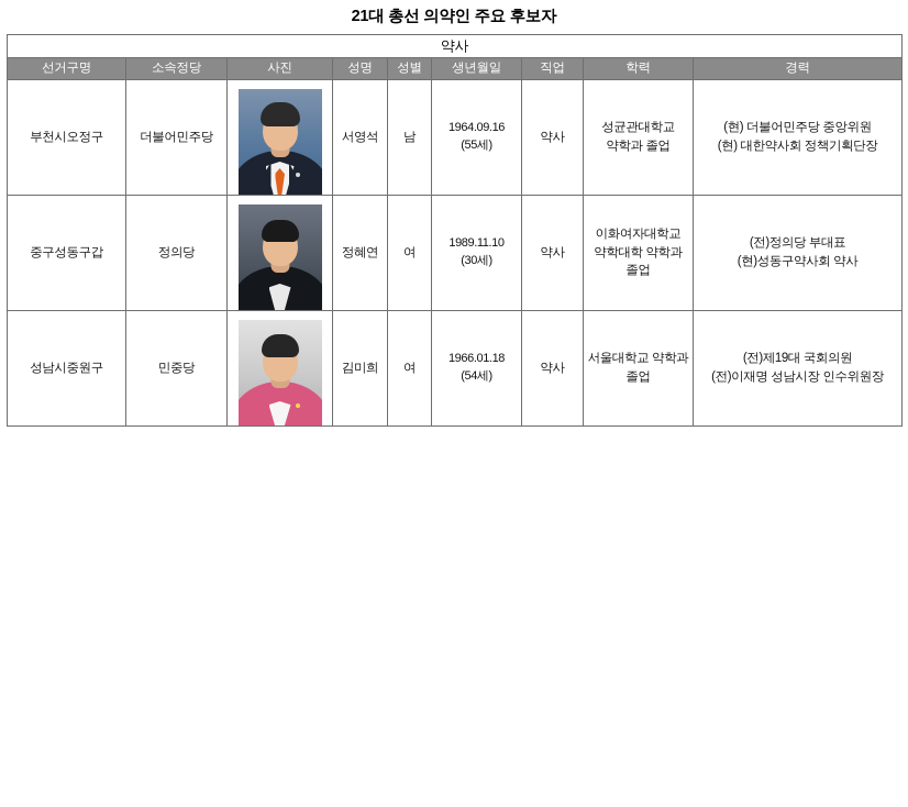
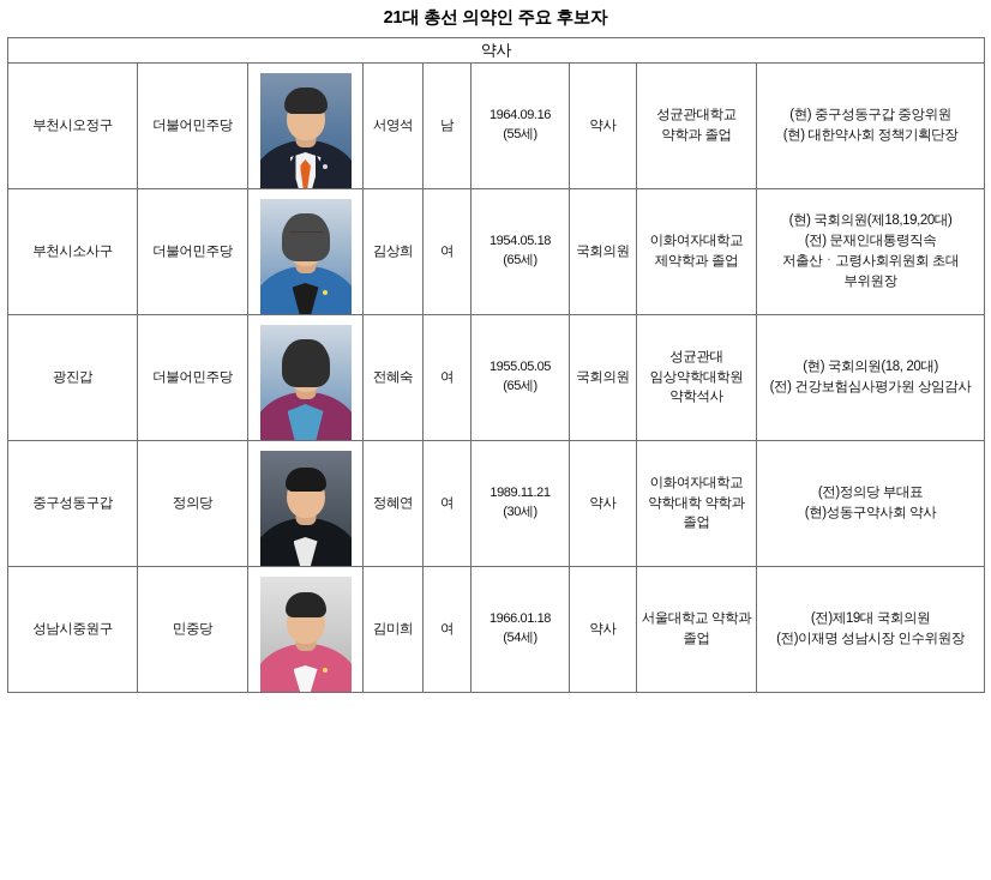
  21대 총선 의약인 주요 후보자
  약사
- 선거구명	소속정당	사진	성명	성별	생년월일	직업	학력	경력
- 부천시오정구	더불어민주당		서영석	남	1964.09.16 (55세)	약사	성균관대학교 약학과 졸업	(현) 더불어민주당 중앙위원 (현) 대한약사회 정책기획단장
+ 부천시오정구	더불어민주당		서영석	남	1964.09.16 (55세)	약사	성균관대학교 약학과 졸업	(현) 중구성동구갑 중앙위원 (현) 대한약사회 정책기획단장
+ 부천시소사구	더불어민주당		김상희	여	1954.05.18 (65세)	국회의원	이화여자대학교 제약학과 졸업	(현) 국회의원(제18,19,20대) (전) 문재인대통령직속 저출산ㆍ고령사회위원회 초대 부위원장
+ 광진갑	더불어민주당		전혜숙	여	1955.05.05 (65세)	국회의원	성균관대 임상약학대학원 약학석사	(현) 국회의원(18, 20대) (전) 건강보험심사평가원 상임감사
- 중구성동구갑	정의당		정혜연	여	1989.11.10 (30세)	약사	이화여자대학교 약학대학 약학과 졸업	(전)정의당 부대표 (현)성동구약사회 약사
+ 중구성동구갑	정의당		정혜연	여	1989.11.21 (30세)	약사	이화여자대학교 약학대학 약학과 졸업	(전)정의당 부대표 (현)성동구약사회 약사
  성남시중원구	민중당		김미희	여	1966.01.18 (54세)	약사	서울대학교 약학과 졸업	(전)제19대 국회의원 (전)이재명 성남시장 인수위원장
